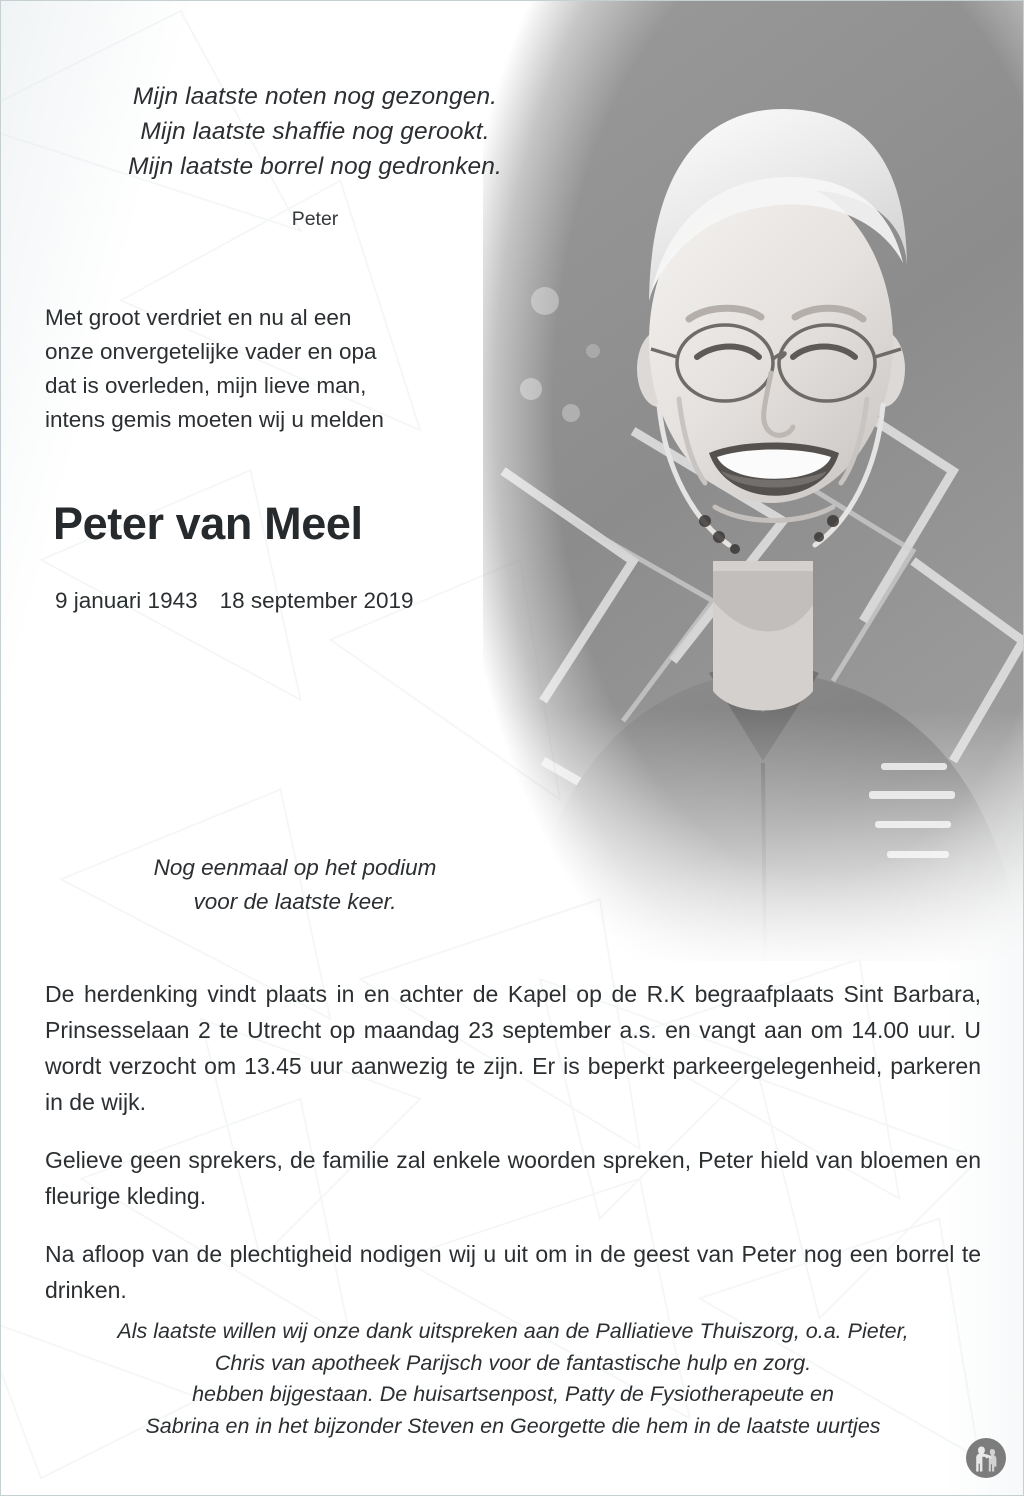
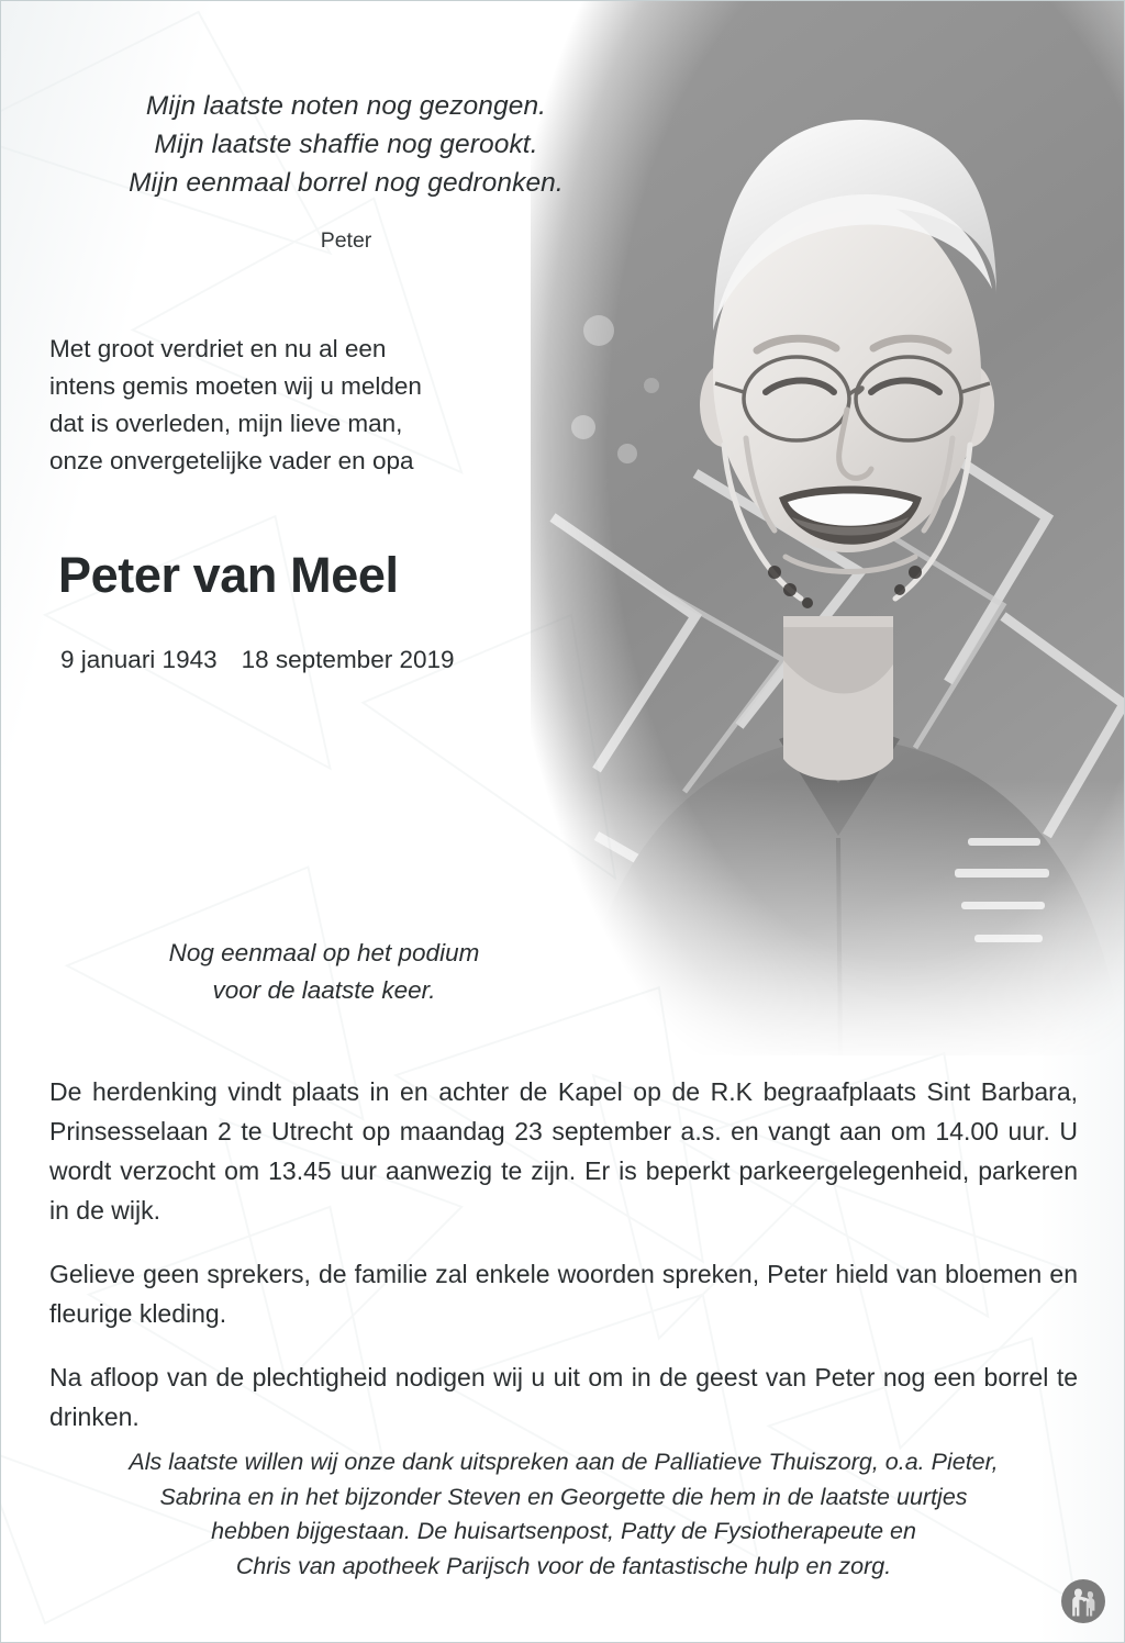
  Mijn laatste noten nog gezongen.
  Mijn laatste shaffie nog gerookt.
- Mijn laatste borrel nog gedronken.
+ Mijn eenmaal borrel nog gedronken.
  Peter
  Met groot verdriet en nu al een
- onze onvergetelijke vader en opa
+ intens gemis moeten wij u melden
  dat is overleden, mijn lieve man,
- intens gemis moeten wij u melden
+ onze onvergetelijke vader en opa
  Peter van Meel
  9 januari 1943 18 september 2019
  Nog eenmaal op het podium
  voor de laatste keer.
  De herdenking vindt plaats in en achter de Kapel op de R.K begraafplaats Sint Barbara, Prinsesselaan 2 te Utrecht op maandag 23 september a.s. en vangt aan om 14.00 uur. U wordt verzocht om 13.45 uur aanwezig te zijn. Er is beperkt parkeergelegenheid, parkeren in de wijk.
  Gelieve geen sprekers, de familie zal enkele woorden spreken, Peter hield van bloemen en fleurige kleding.
  Na afloop van de plechtigheid nodigen wij u uit om in de geest van Peter nog een borrel te drinken.
  Als laatste willen wij onze dank uitspreken aan de Palliatieve Thuiszorg, o.a. Pieter,
- Chris van apotheek Parijsch voor de fantastische hulp en zorg.
+ Sabrina en in het bijzonder Steven en Georgette die hem in de laatste uurtjes
  hebben bijgestaan. De huisartsenpost, Patty de Fysiotherapeute en
- Sabrina en in het bijzonder Steven en Georgette die hem in de laatste uurtjes
+ Chris van apotheek Parijsch voor de fantastische hulp en zorg.
